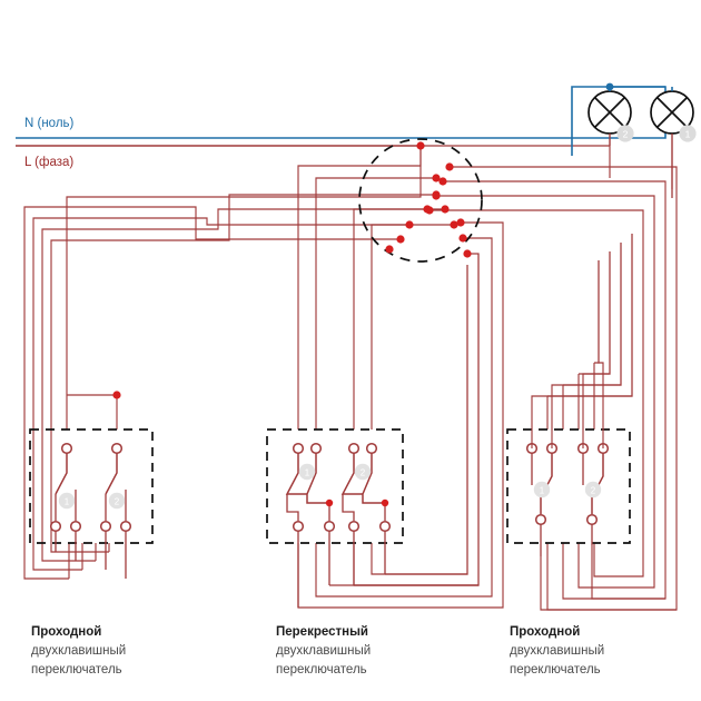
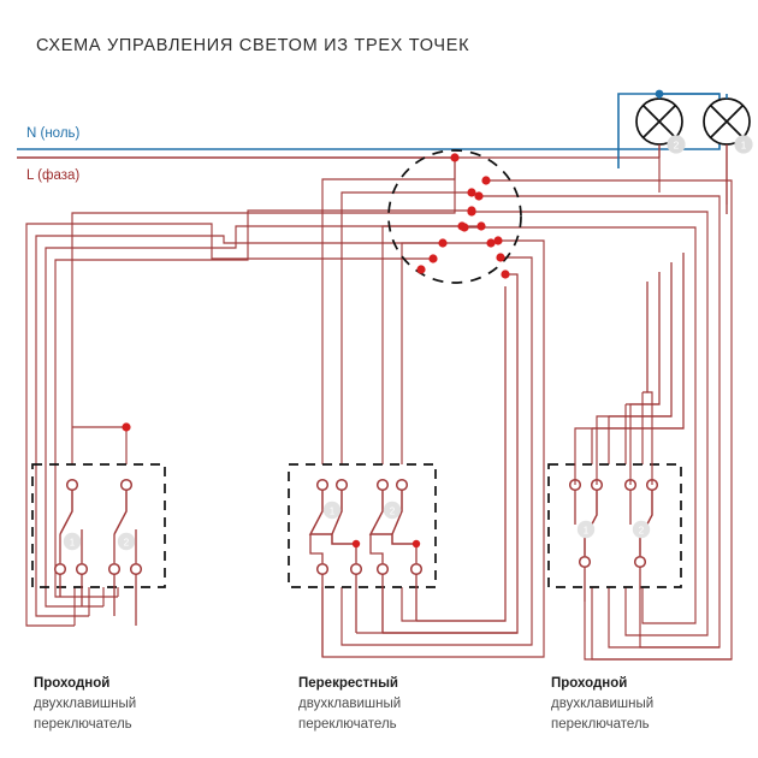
+ СХЕМА УПРАВЛЕНИЯ СВЕТОМ ИЗ ТРЕХ ТОЧЕК
  N (ноль)
  L (фаза)
  Проходной
  двухклавишный
  переключатель
  Перекрестный
  двухклавишный
  переключатель
  Проходной
  двухклавишный
  переключатель
  2
  1
